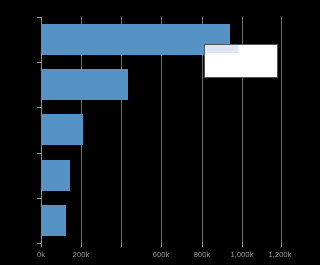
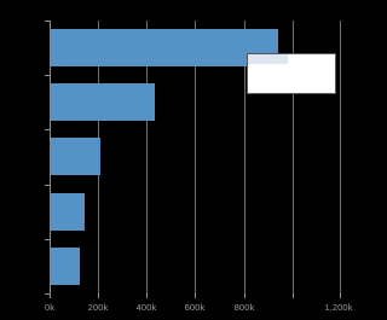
  0k
  200k
+ 400k
  600k
  800k
- 1,000k
  1,200k
